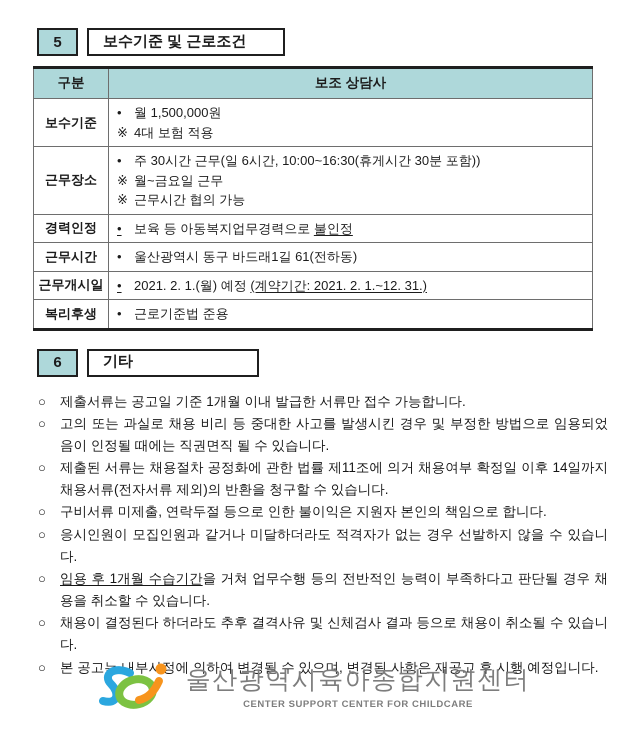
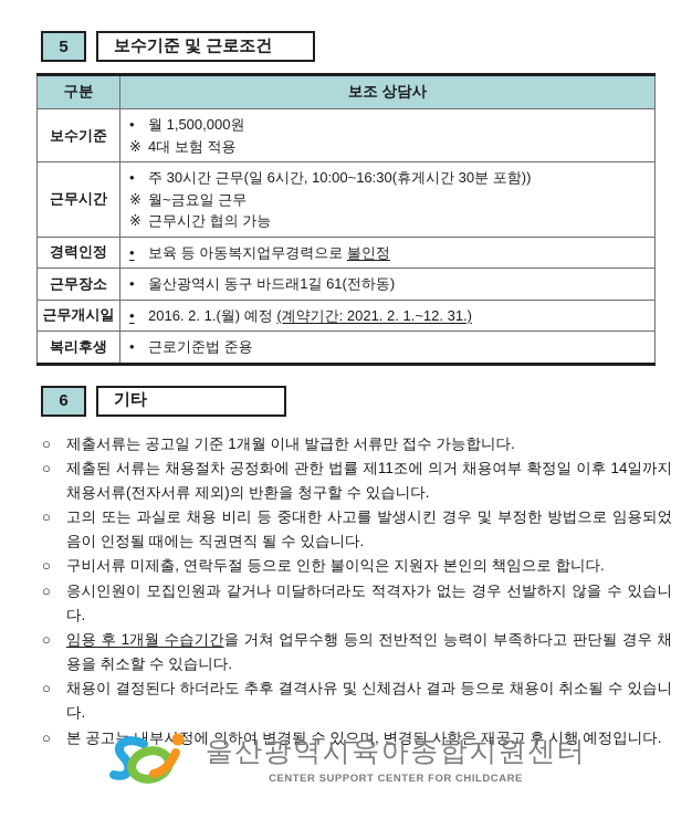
  5
  보수기준 및 근로조건
  구분	보조 상담사
  보수기준	• 월 1,500,000원※ 4대 보험 적용
- 근무장소	• 주 30시간 근무(일 6시간, 10:00~16:30(휴게시간 30분 포함))※ 월~금요일 근무※ 근무시간 협의 가능
+ 근무시간	• 주 30시간 근무(일 6시간, 10:00~16:30(휴게시간 30분 포함))※ 월~금요일 근무※ 근무시간 협의 가능
  경력인정	• 보육 등 아동복지업무경력으로 불인정
- 근무시간	• 울산광역시 동구 바드래1길 61(전하동)
+ 근무장소	• 울산광역시 동구 바드래1길 61(전하동)
- 근무개시일	• 2021. 2. 1.(월) 예정 (계약기간: 2021. 2. 1.~12. 31.)
+ 근무개시일	• 2016. 2. 1.(월) 예정 (계약기간: 2021. 2. 1.~12. 31.)
  복리후생	• 근로기준법 준용
  6
  기타
  ○
  제출서류는 공고일 기준 1개월 이내 발급한 서류만 접수 가능합니다.
  ○
- 고의 또는 과실로 채용 비리 등 중대한 사고를 발생시킨 경우 및 부정한 방법으로 임용되었음이 인정될 때에는 직권면직 될 수 있습니다.
+ 제출된 서류는 채용절차 공정화에 관한 법률 제11조에 의거 채용여부 확정일 이후 14일까지 채용서류(전자서류 제외)의 반환을 청구할 수 있습니다.
  ○
- 제출된 서류는 채용절차 공정화에 관한 법률 제11조에 의거 채용여부 확정일 이후 14일까지 채용서류(전자서류 제외)의 반환을 청구할 수 있습니다.
+ 고의 또는 과실로 채용 비리 등 중대한 사고를 발생시킨 경우 및 부정한 방법으로 임용되었음이 인정될 때에는 직권면직 될 수 있습니다.
  ○
  구비서류 미제출, 연락두절 등으로 인한 불이익은 지원자 본인의 책임으로 합니다.
  ○
  응시인원이 모집인원과 같거나 미달하더라도 적격자가 없는 경우 선발하지 않을 수 있습니다.
  ○
  임용 후 1개월 수습기간을 거쳐 업무수행 등의 전반적인 능력이 부족하다고 판단될 경우 채용을 취소할 수 있습니다.
  ○
  채용이 결정된다 하더라도 추후 결격사유 및 신체검사 결과 등으로 채용이 취소될 수 있습니다.
  ○
  본 공고는 내부사정에 의하여 변경될 수 있으며, 변경된 사항은 재공고 후 시행 예정입니다.
  울산광역시육아종합지원센터
  CENTER SUPPORT CENTER FOR CHILDCARE
